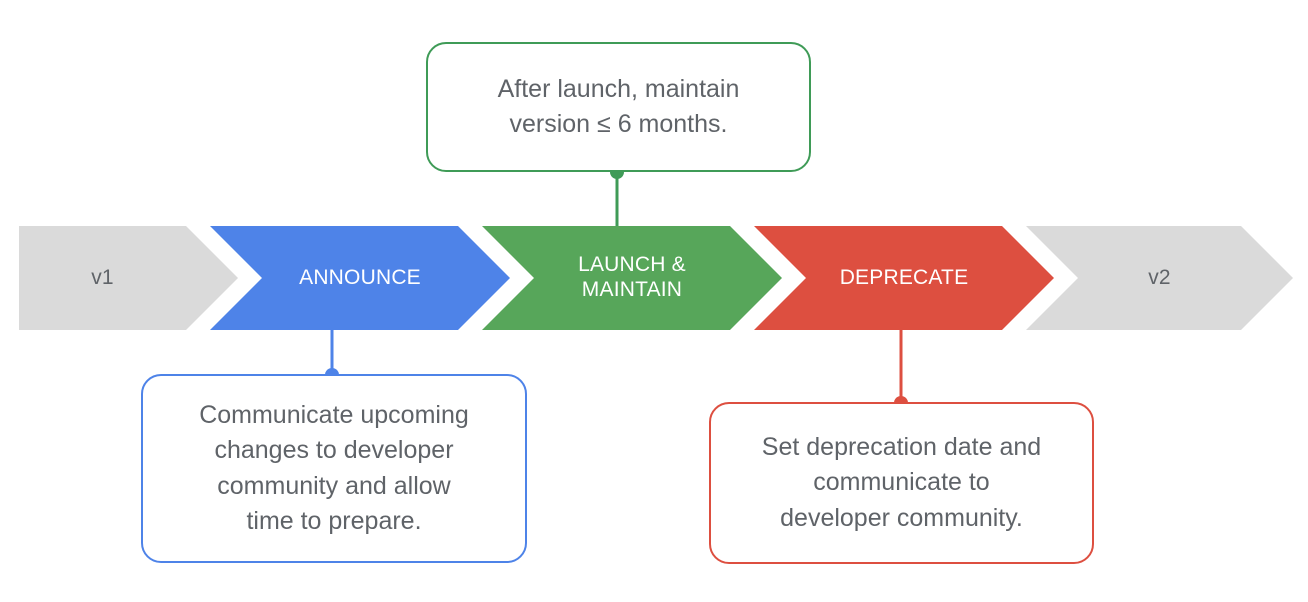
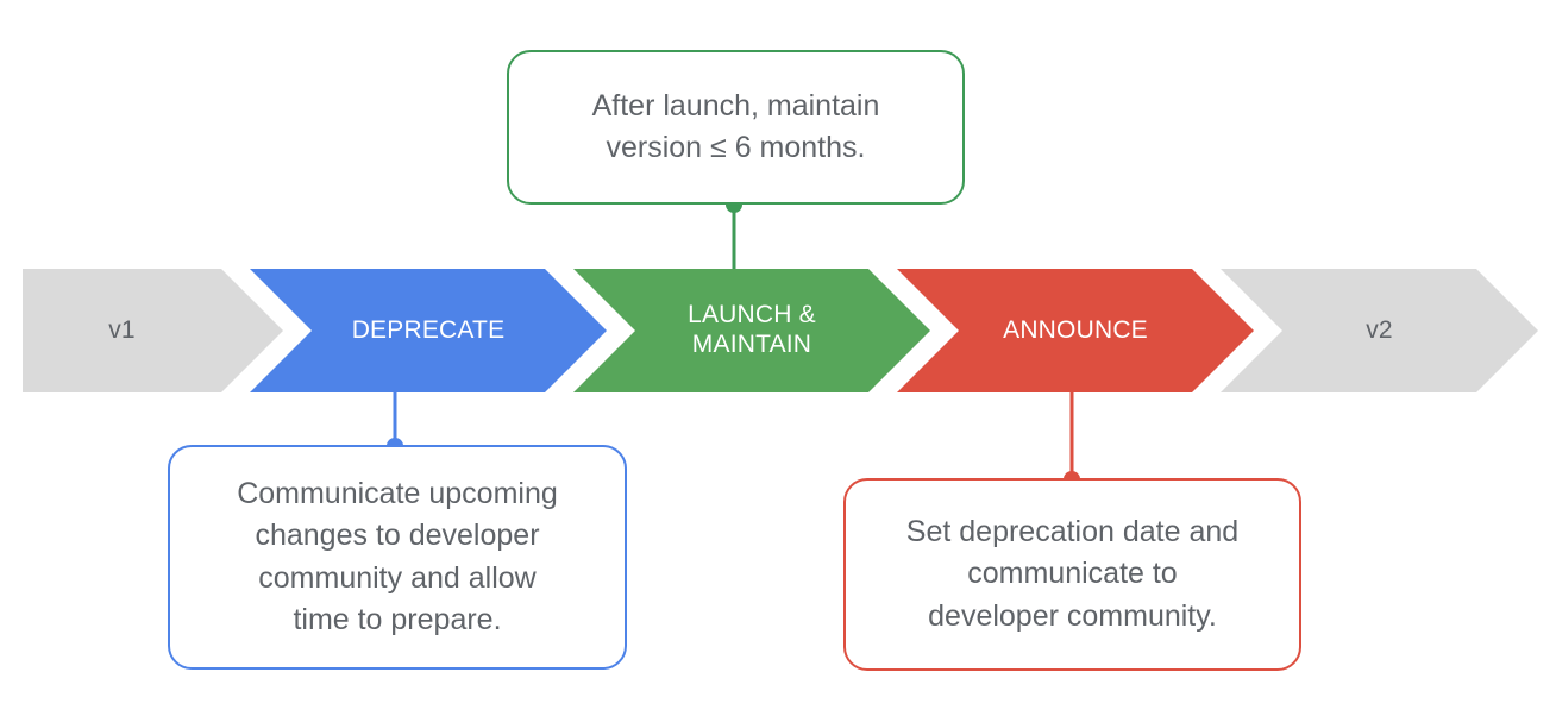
  v1
- ANNOUNCE
+ DEPRECATE
  LAUNCH &
  MAINTAIN
- DEPRECATE
+ ANNOUNCE
  v2
  After launch, maintain
  version ≤ 6 months.
  Communicate upcoming
  changes to developer
  community and allow
  time to prepare.
  Set deprecation date and
  communicate to
  developer community.
